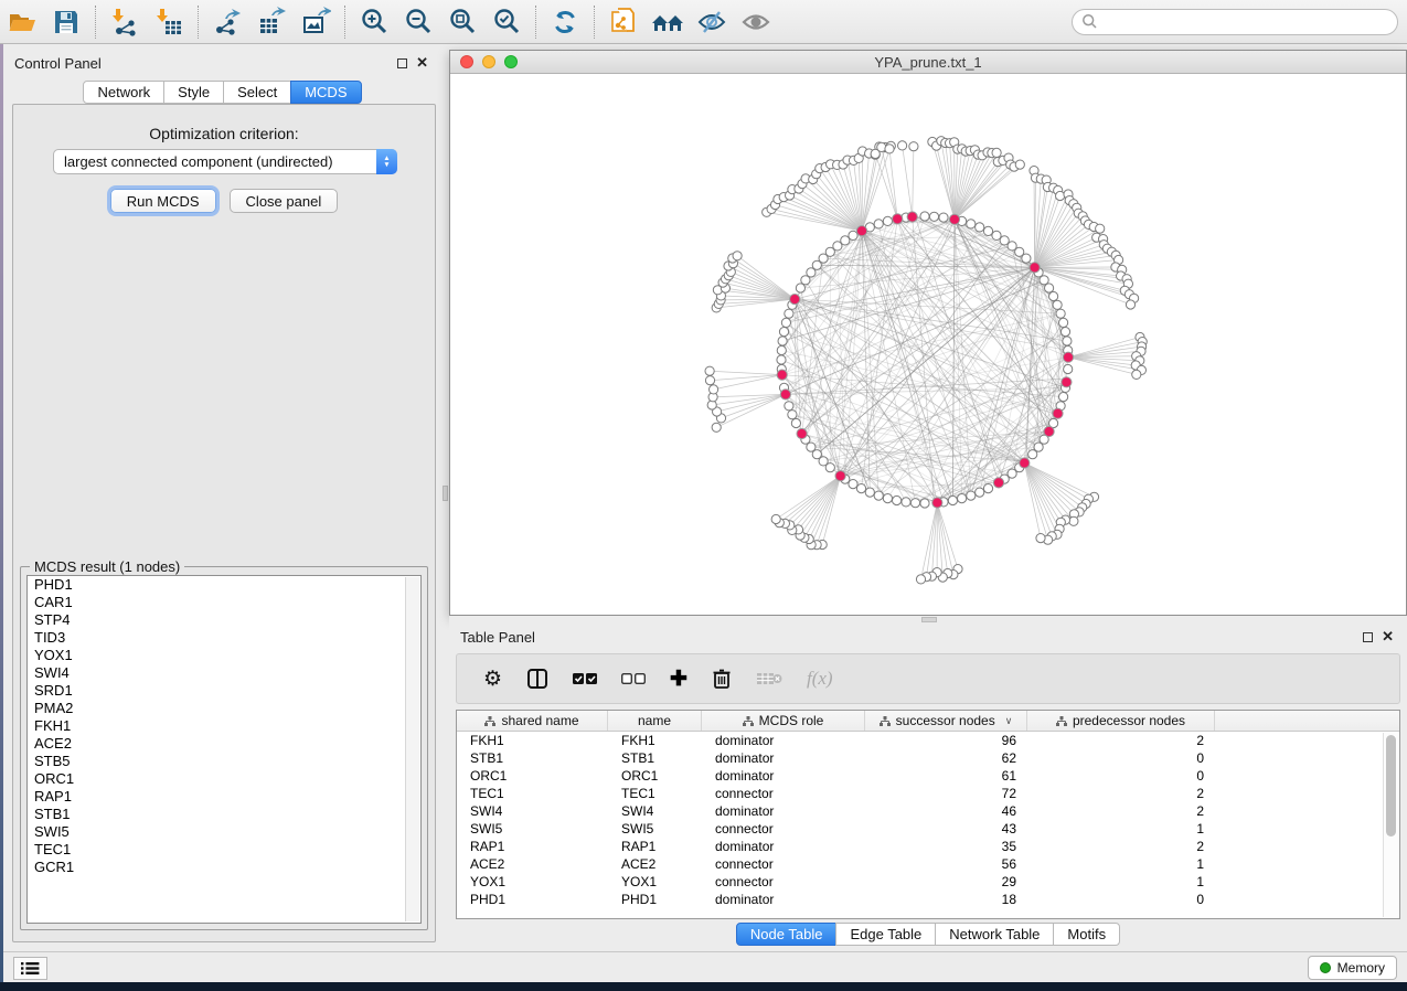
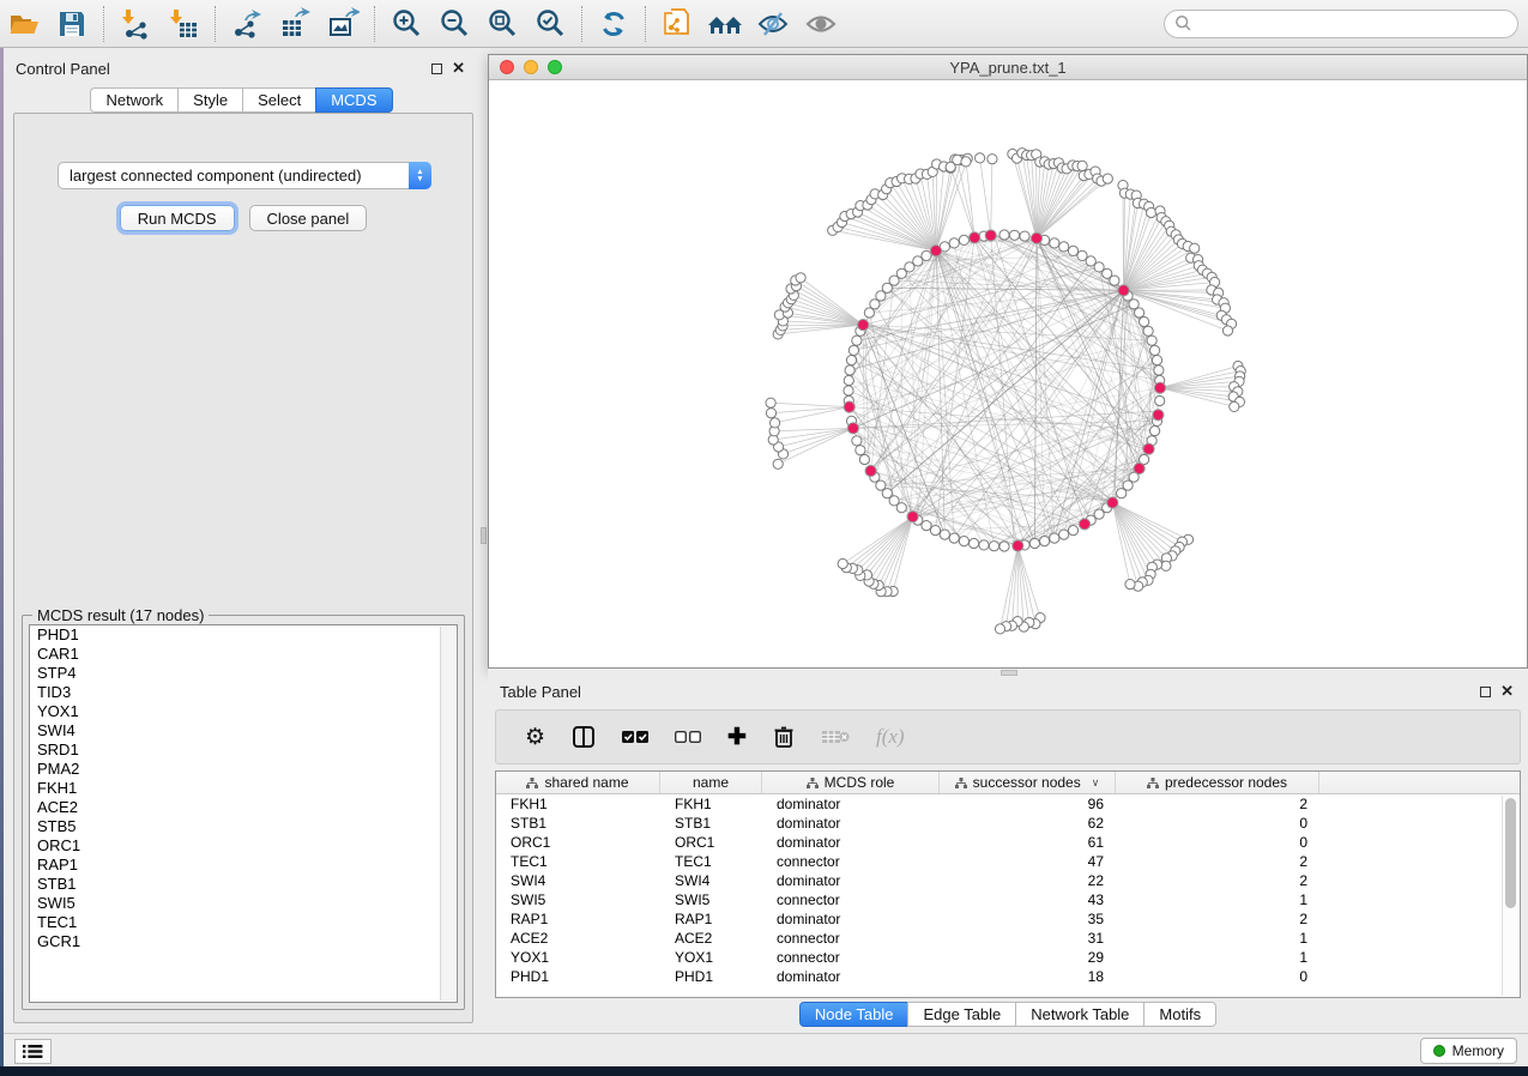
  Control Panel
  ✕
  Network
  Style
  Select
  MCDS
- Optimization criterion:
  largest connected component (undirected)
  Run MCDS
  Close panel
- MCDS result (1 nodes)
+ MCDS result (17 nodes)
  PHD1
  CAR1
  STP4
  TID3
  YOX1
  SWI4
  SRD1
  PMA2
  FKH1
  ACE2
  STB5
  ORC1
  RAP1
  STB1
  SWI5
  TEC1
  GCR1
  YPA_prune.txt_1
  Table Panel
  ✕
  ⚙
  ✚
  f(x)
  shared name
  name
  MCDS role
  successor nodes
  ∨
  predecessor nodes
  FKH1
  FKH1
  dominator
  96
  2
  STB1
  STB1
  dominator
  62
  0
  ORC1
  ORC1
  dominator
  61
  0
  TEC1
  TEC1
  connector
- 72
+ 47
  2
  SWI4
  SWI4
  dominator
- 46
+ 22
  2
  SWI5
  SWI5
  connector
  43
  1
  RAP1
  RAP1
  dominator
  35
  2
  ACE2
  ACE2
  connector
- 56
+ 31
  1
  YOX1
  YOX1
  connector
  29
  1
  PHD1
  PHD1
  dominator
  18
  0
  Node Table
  Edge Table
  Network Table
  Motifs
  Memory
